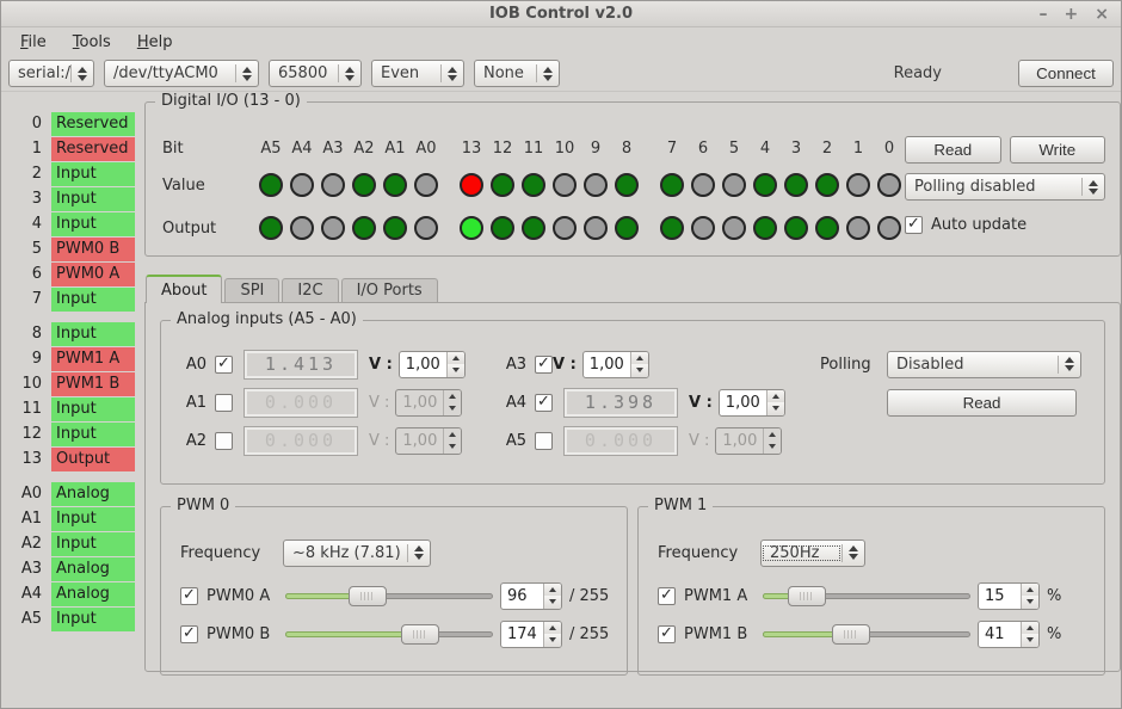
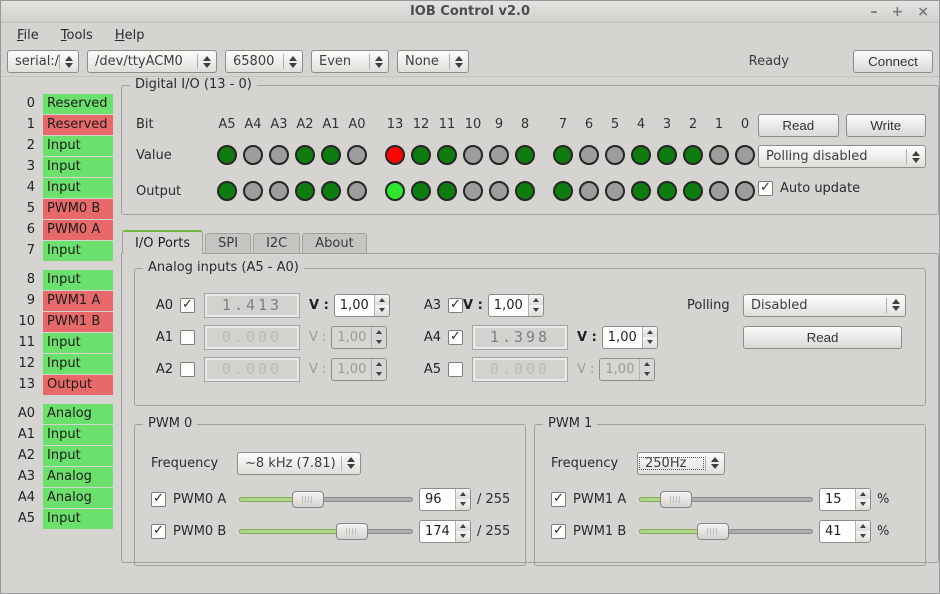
  IOB Control v2.0
  –
  +
  ×
  File
  Tools
  Help
  serial:/
  /dev/ttyACM0
  65800
  Even
  None
  Ready
  Connect
  0
  Reserved
  1
  Reserved
  2
  Input
  3
  Input
  4
  Input
  5
  PWM0 B
  6
  PWM0 A
  7
  Input
  8
  Input
  9
  PWM1 A
  10
  PWM1 B
  11
  Input
  12
  Input
  13
  Output
  A0
  Analog
  A1
  Input
  A2
  Input
  A3
  Analog
  A4
  Analog
  A5
  Input
  Digital I/O (13 - 0)
  Bit
  Value
  Output
  A5
  A4
  A3
  A2
  A1
  A0
  13
  12
  11
  10
  9
  8
  7
  6
  5
  4
  3
  2
  1
  0
  Read
  Write
  Polling disabled
  Auto update
- About
+ I/O Ports
  SPI
  I2C
- I/O Ports
+ About
  Analog inputs (A5 - A0)
  A0
  1.413
  V :
  1,00
  A1
  0.000
  V :
  1,00
  A2
  0.000
  V :
  1,00
  A3
  V :
  1,00
  A4
  1.398
  V :
  1,00
  A5
  0.000
  V :
  1,00
  Polling
  Disabled
  Read
  PWM 0
  Frequency
  ~8 kHz (7.81)
  PWM0 A
  96
  / 255
  PWM0 B
  174
  / 255
  PWM 1
  Frequency
  250Hz
  PWM1 A
  15
  %
  PWM1 B
  41
  %
